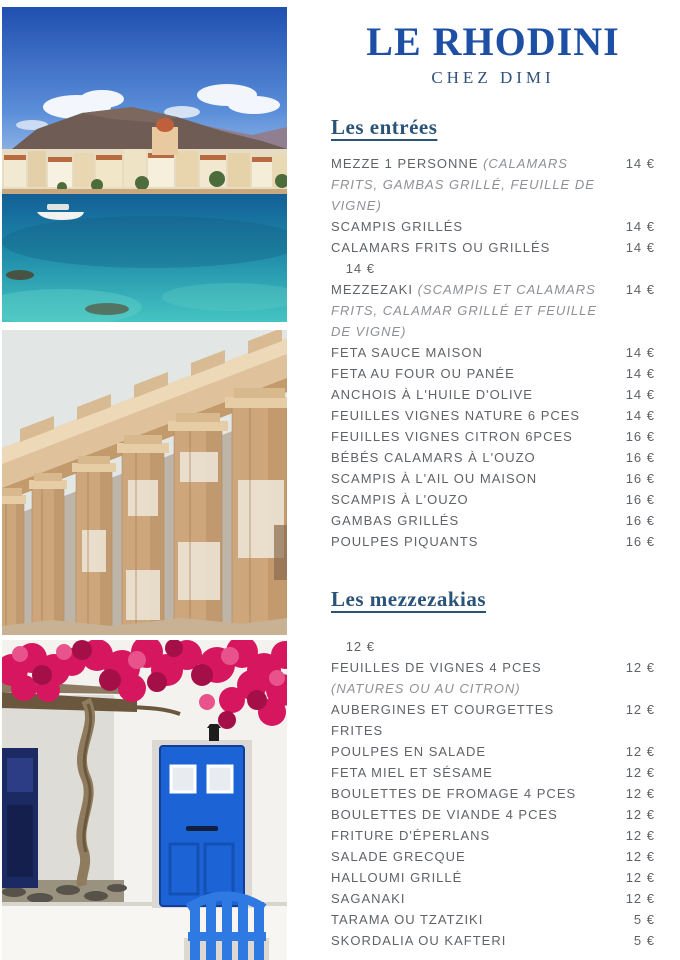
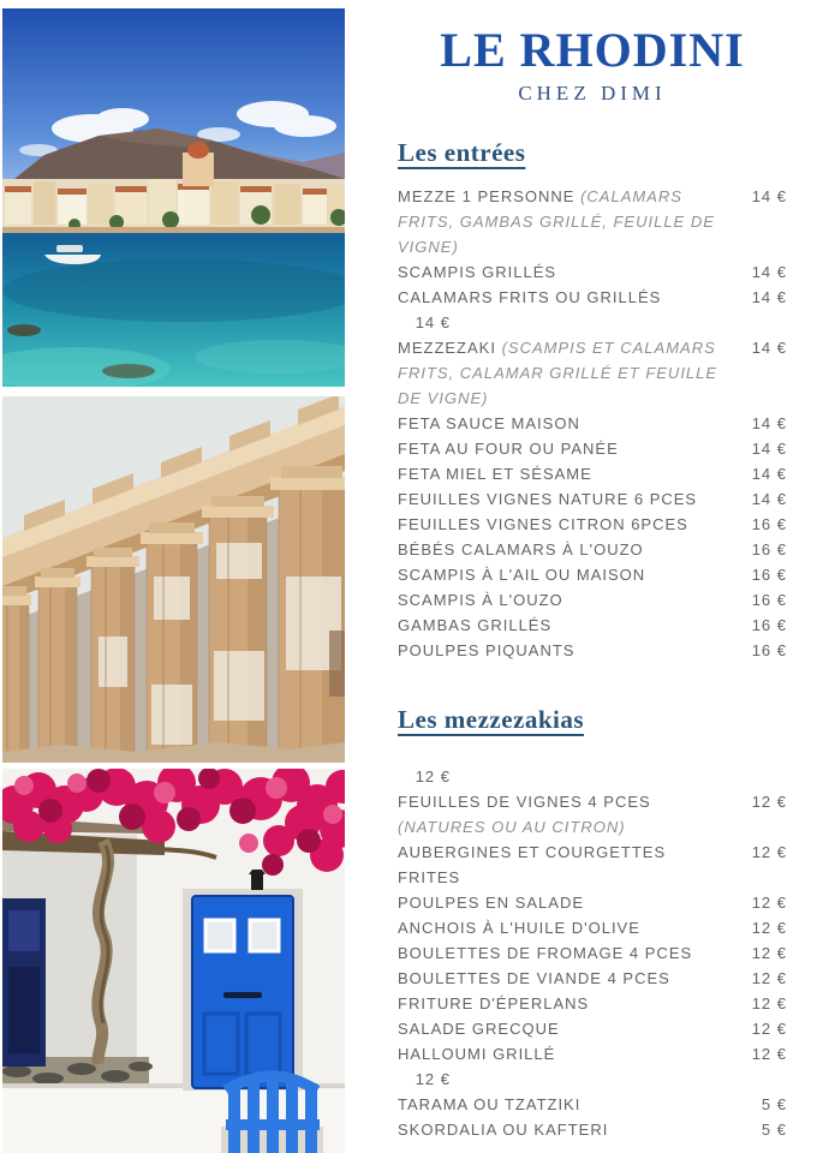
  LE RHODINI
  CHEZ DIMI
  Les entrées
  MEZZE 1 PERSONNE (CALAMARS FRITS, GAMBAS GRILLÉ, FEUILLE DE VIGNE)
  14 €
  SCAMPIS GRILLÉS
  14 €
  CALAMARS FRITS OU GRILLÉS
  14 €
  14 €
  MEZZEZAKI (SCAMPIS ET CALAMARS FRITS, CALAMAR GRILLÉ ET FEUILLE DE VIGNE)
  14 €
  FETA SAUCE MAISON
  14 €
  FETA AU FOUR OU PANÉE
  14 €
- ANCHOIS À L'HUILE D'OLIVE
+ FETA MIEL ET SÉSAME
  14 €
  FEUILLES VIGNES NATURE 6 PCES
  14 €
  FEUILLES VIGNES CITRON 6PCES
  16 €
  BÉBÉS CALAMARS À L'OUZO
  16 €
  SCAMPIS À L'AIL OU MAISON
  16 €
  SCAMPIS À L'OUZO
  16 €
  GAMBAS GRILLÉS
  16 €
  POULPES PIQUANTS
  16 €
  Les mezzezakias
  12 €
  FEUILLES DE VIGNES 4 PCES (NATURES OU AU CITRON)
  12 €
  AUBERGINES ET COURGETTES FRITES
  12 €
  POULPES EN SALADE
  12 €
- FETA MIEL ET SÉSAME
+ ANCHOIS À L'HUILE D'OLIVE
  12 €
  BOULETTES DE FROMAGE 4 PCES
  12 €
  BOULETTES DE VIANDE 4 PCES
  12 €
  FRITURE D'ÉPERLANS
  12 €
  SALADE GRECQUE
  12 €
  HALLOUMI GRILLÉ
  12 €
- SAGANAKI
  12 €
  TARAMA OU TZATZIKI
  5 €
  SKORDALIA OU KAFTERI
  5 €
